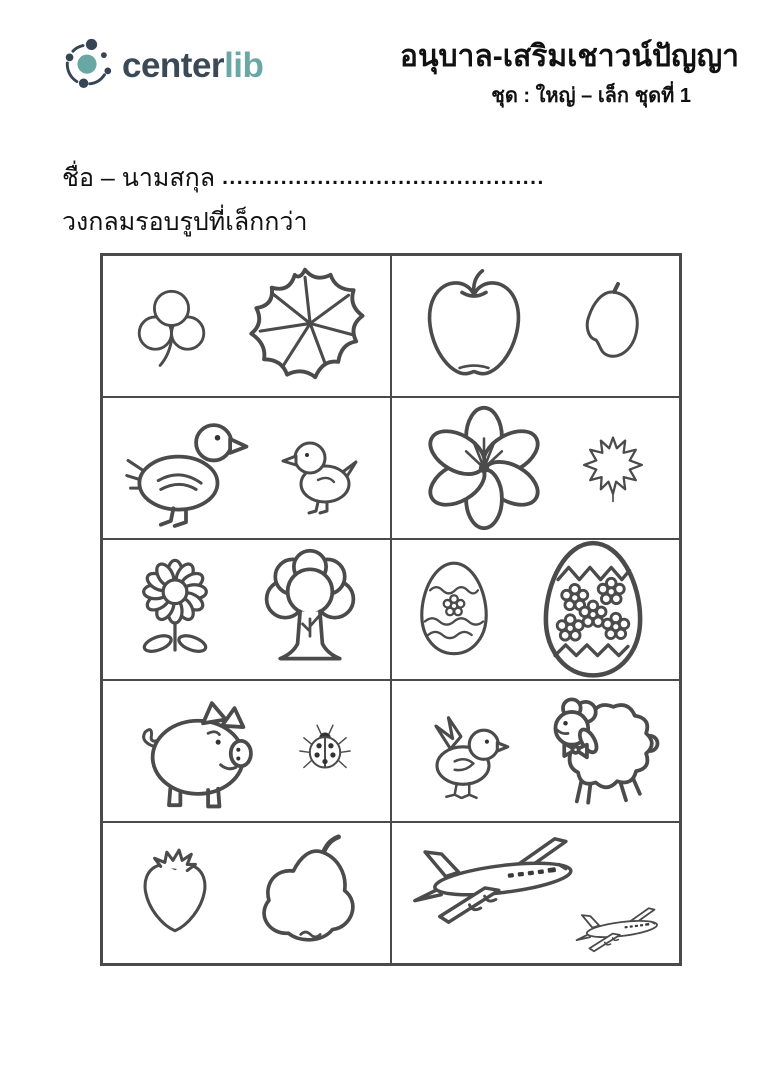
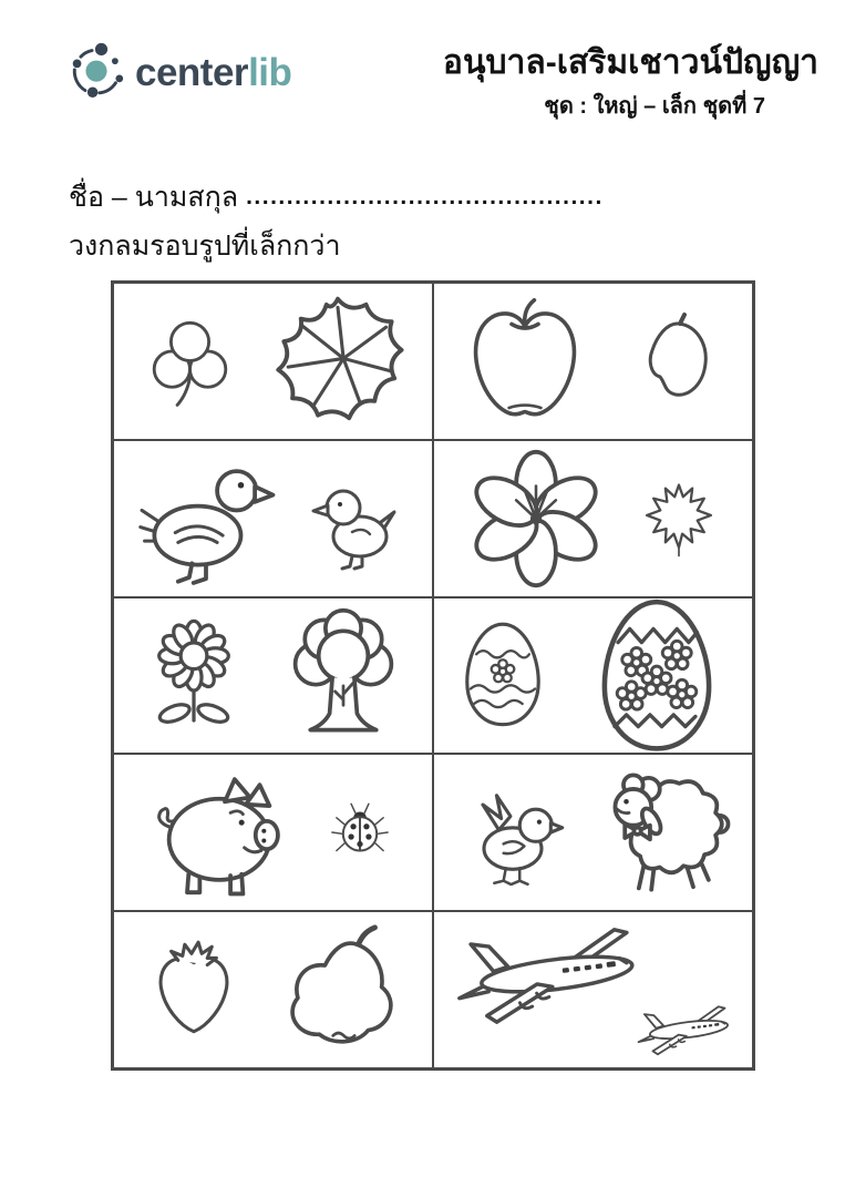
  centerlib
  อนุบาล-เสริมเชาวน์ปัญญา
- ชุด : ใหญ่ – เล็ก ชุดที่ 1
+ ชุด : ใหญ่ – เล็ก ชุดที่ 7
  ชื่อ – นามสกุล ............................................
  วงกลมรอบรูปที่เล็กกว่า
